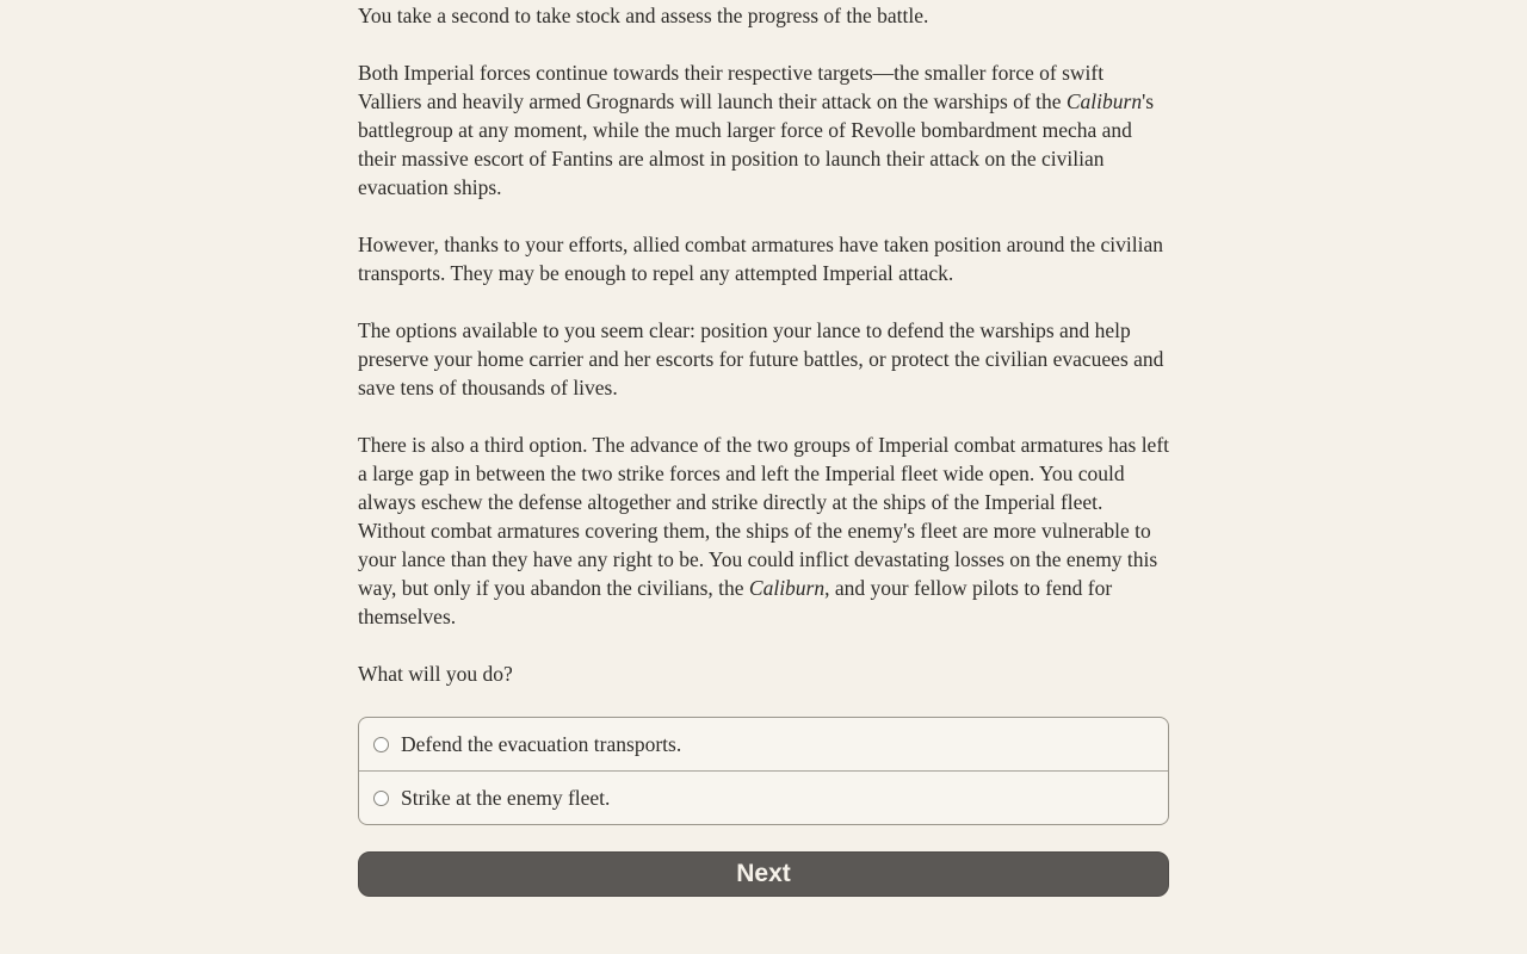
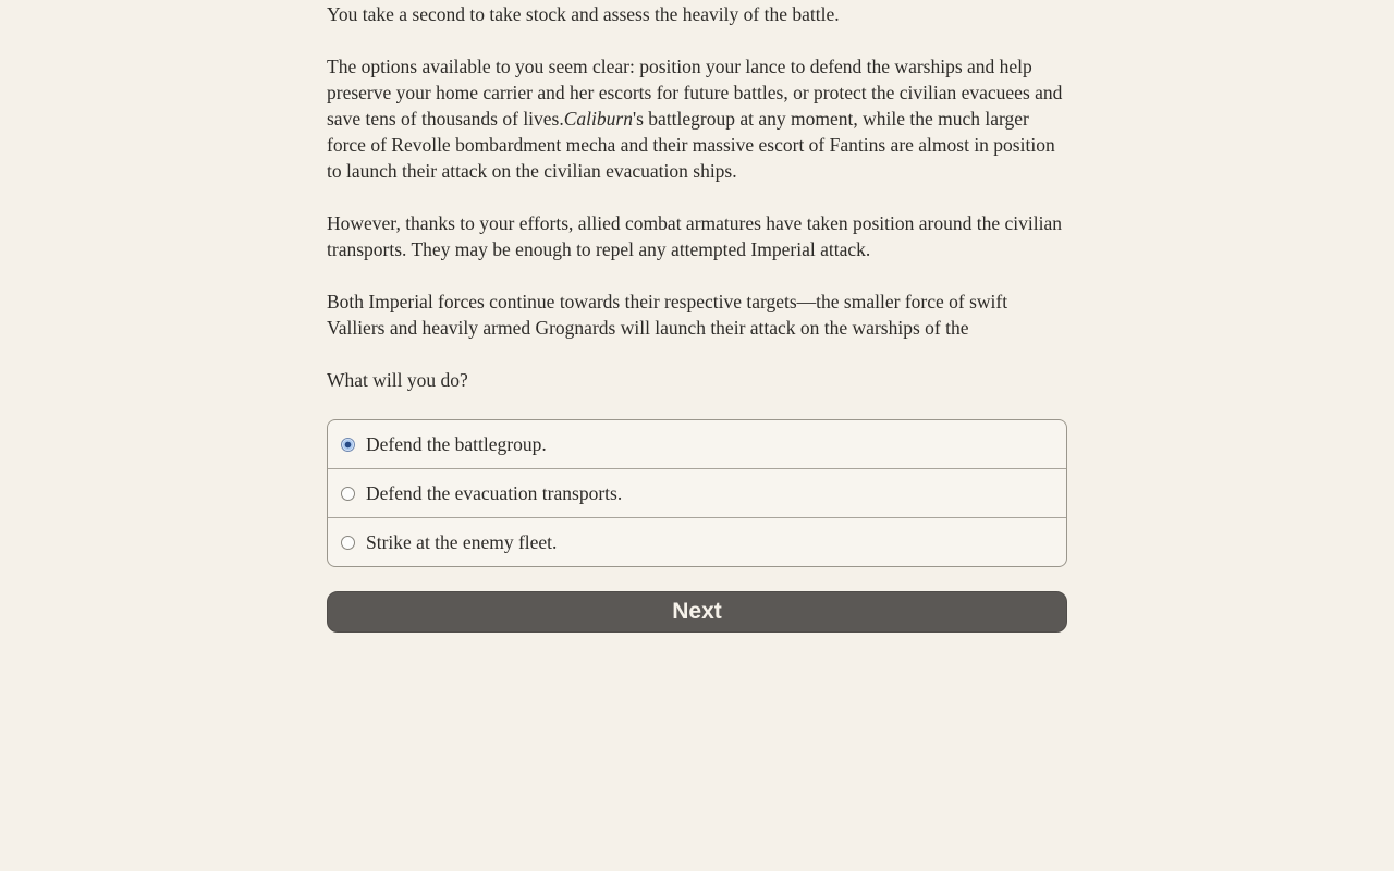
- You take a second to take stock and assess the progress of the battle.
+ You take a second to take stock and assess the heavily of the battle.
- Both Imperial forces continue towards their respective targets—the smaller force of swift Valliers and heavily armed Grognards will launch their attack on the warships of the Caliburn's battlegroup at any moment, while the much larger force of Revolle bombardment mecha and their massive escort of Fantins are almost in position to launch their attack on the civilian evacuation ships.
+ The options available to you seem clear: position your lance to defend the warships and help preserve your home carrier and her escorts for future battles, or protect the civilian evacuees and save tens of thousands of lives.Caliburn's battlegroup at any moment, while the much larger force of Revolle bombardment mecha and their massive escort of Fantins are almost in position to launch their attack on the civilian evacuation ships.
  However, thanks to your efforts, allied combat armatures have taken position around the civilian transports. They may be enough to repel any attempted Imperial attack.
- The options available to you seem clear: position your lance to defend the warships and help preserve your home carrier and her escorts for future battles, or protect the civilian evacuees and save tens of thousands of lives.
+ Both Imperial forces continue towards their respective targets—the smaller force of swift Valliers and heavily armed Grognards will launch their attack on the warships of the
- There is also a third option. The advance of the two groups of Imperial combat armatures has left a large gap in between the two strike forces and left the Imperial fleet wide open. You could always eschew the defense altogether and strike directly at the ships of the Imperial fleet. Without combat armatures covering them, the ships of the enemy's fleet are more vulnerable to your lance than they have any right to be. You could inflict devastating losses on the enemy this way, but only if you abandon the civilians, the Caliburn, and your fellow pilots to fend for themselves.
  What will you do?
+ Defend the battlegroup.
  Defend the evacuation transports.
  Strike at the enemy fleet.
  Next
